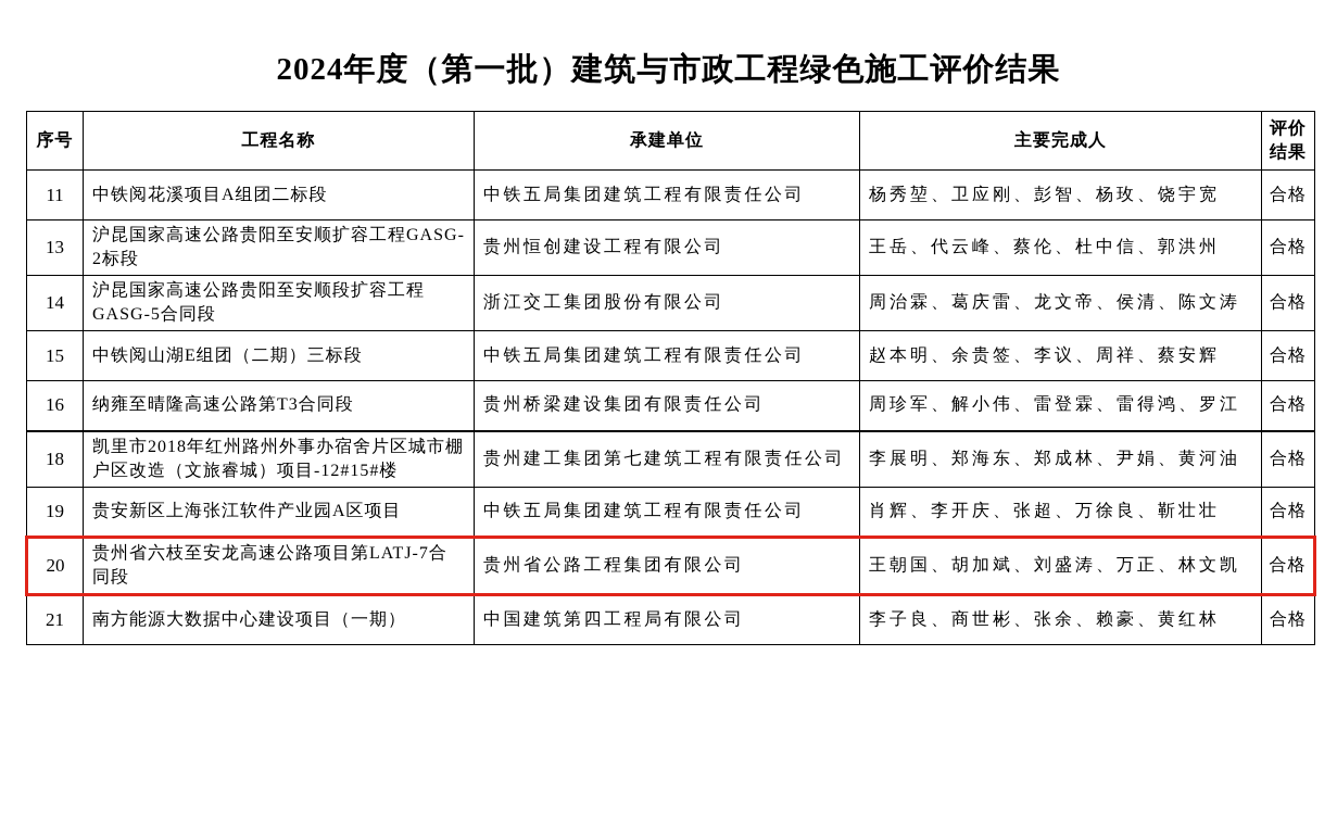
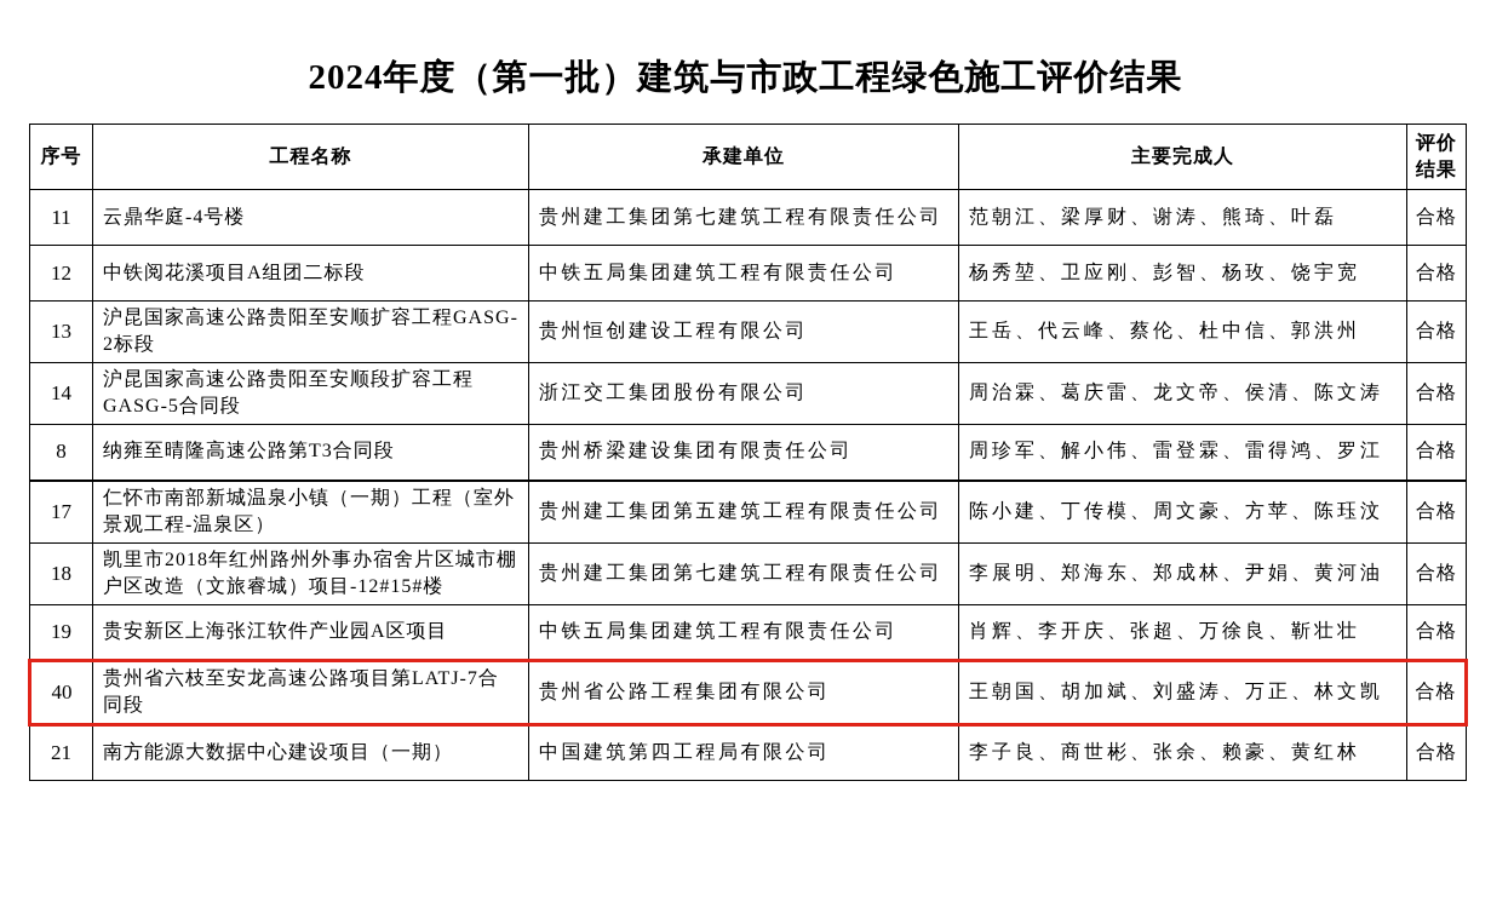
  2024年度（第一批）建筑与市政工程绿色施工评价结果
  序号	工程名称	承建单位	主要完成人	评价结果
+ 11	云鼎华庭-4号楼	贵州建工集团第七建筑工程有限责任公司	范朝江、梁厚财、谢涛、熊琦、叶磊	合格
- 11	中铁阅花溪项目A组团二标段	中铁五局集团建筑工程有限责任公司	杨秀堃、卫应刚、彭智、杨玫、饶宇宽	合格
+ 12	中铁阅花溪项目A组团二标段	中铁五局集团建筑工程有限责任公司	杨秀堃、卫应刚、彭智、杨玫、饶宇宽	合格
  13	沪昆国家高速公路贵阳至安顺扩容工程GASG-2标段	贵州恒创建设工程有限公司	王岳、代云峰、蔡伦、杜中信、郭洪州	合格
  14	沪昆国家高速公路贵阳至安顺段扩容工程GASG-5合同段	浙江交工集团股份有限公司	周治霖、葛庆雷、龙文帝、侯清、陈文涛	合格
- 15	中铁阅山湖E组团（二期）三标段	中铁五局集团建筑工程有限责任公司	赵本明、余贵签、李议、周祥、蔡安辉	合格
- 16	纳雍至晴隆高速公路第T3合同段	贵州桥梁建设集团有限责任公司	周珍军、解小伟、雷登霖、雷得鸿、罗江	合格
+ 8	纳雍至晴隆高速公路第T3合同段	贵州桥梁建设集团有限责任公司	周珍军、解小伟、雷登霖、雷得鸿、罗江	合格
+ 17	仁怀市南部新城温泉小镇（一期）工程（室外景观工程-温泉区）	贵州建工集团第五建筑工程有限责任公司	陈小建、丁传模、周文豪、方苹、陈珏汶	合格
  18	凯里市2018年红州路州外事办宿舍片区城市棚户区改造（文旅睿城）项目-12#15#楼	贵州建工集团第七建筑工程有限责任公司	李展明、郑海东、郑成林、尹娟、黄河油	合格
  19	贵安新区上海张江软件产业园A区项目	中铁五局集团建筑工程有限责任公司	肖辉、李开庆、张超、万徐良、靳壮壮	合格
- 20	贵州省六枝至安龙高速公路项目第LATJ-7合同段	贵州省公路工程集团有限公司	王朝国、胡加斌、刘盛涛、万正、林文凯	合格
+ 40	贵州省六枝至安龙高速公路项目第LATJ-7合同段	贵州省公路工程集团有限公司	王朝国、胡加斌、刘盛涛、万正、林文凯	合格
  21	南方能源大数据中心建设项目（一期）	中国建筑第四工程局有限公司	李子良、商世彬、张余、赖豪、黄红林	合格
